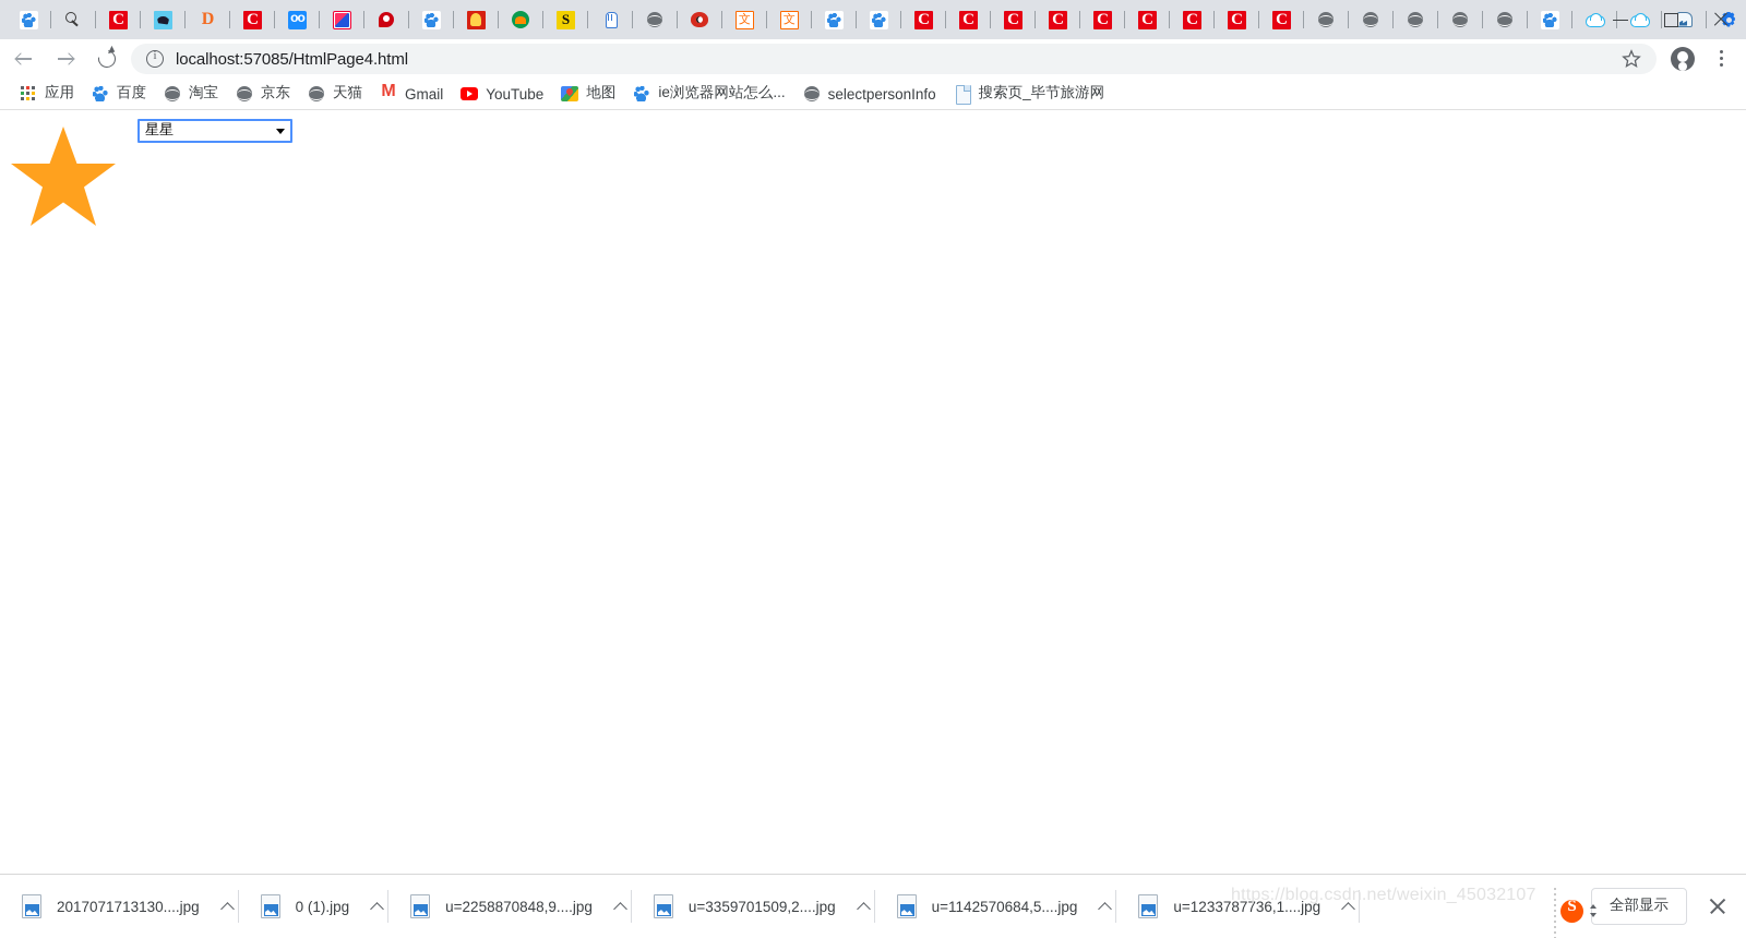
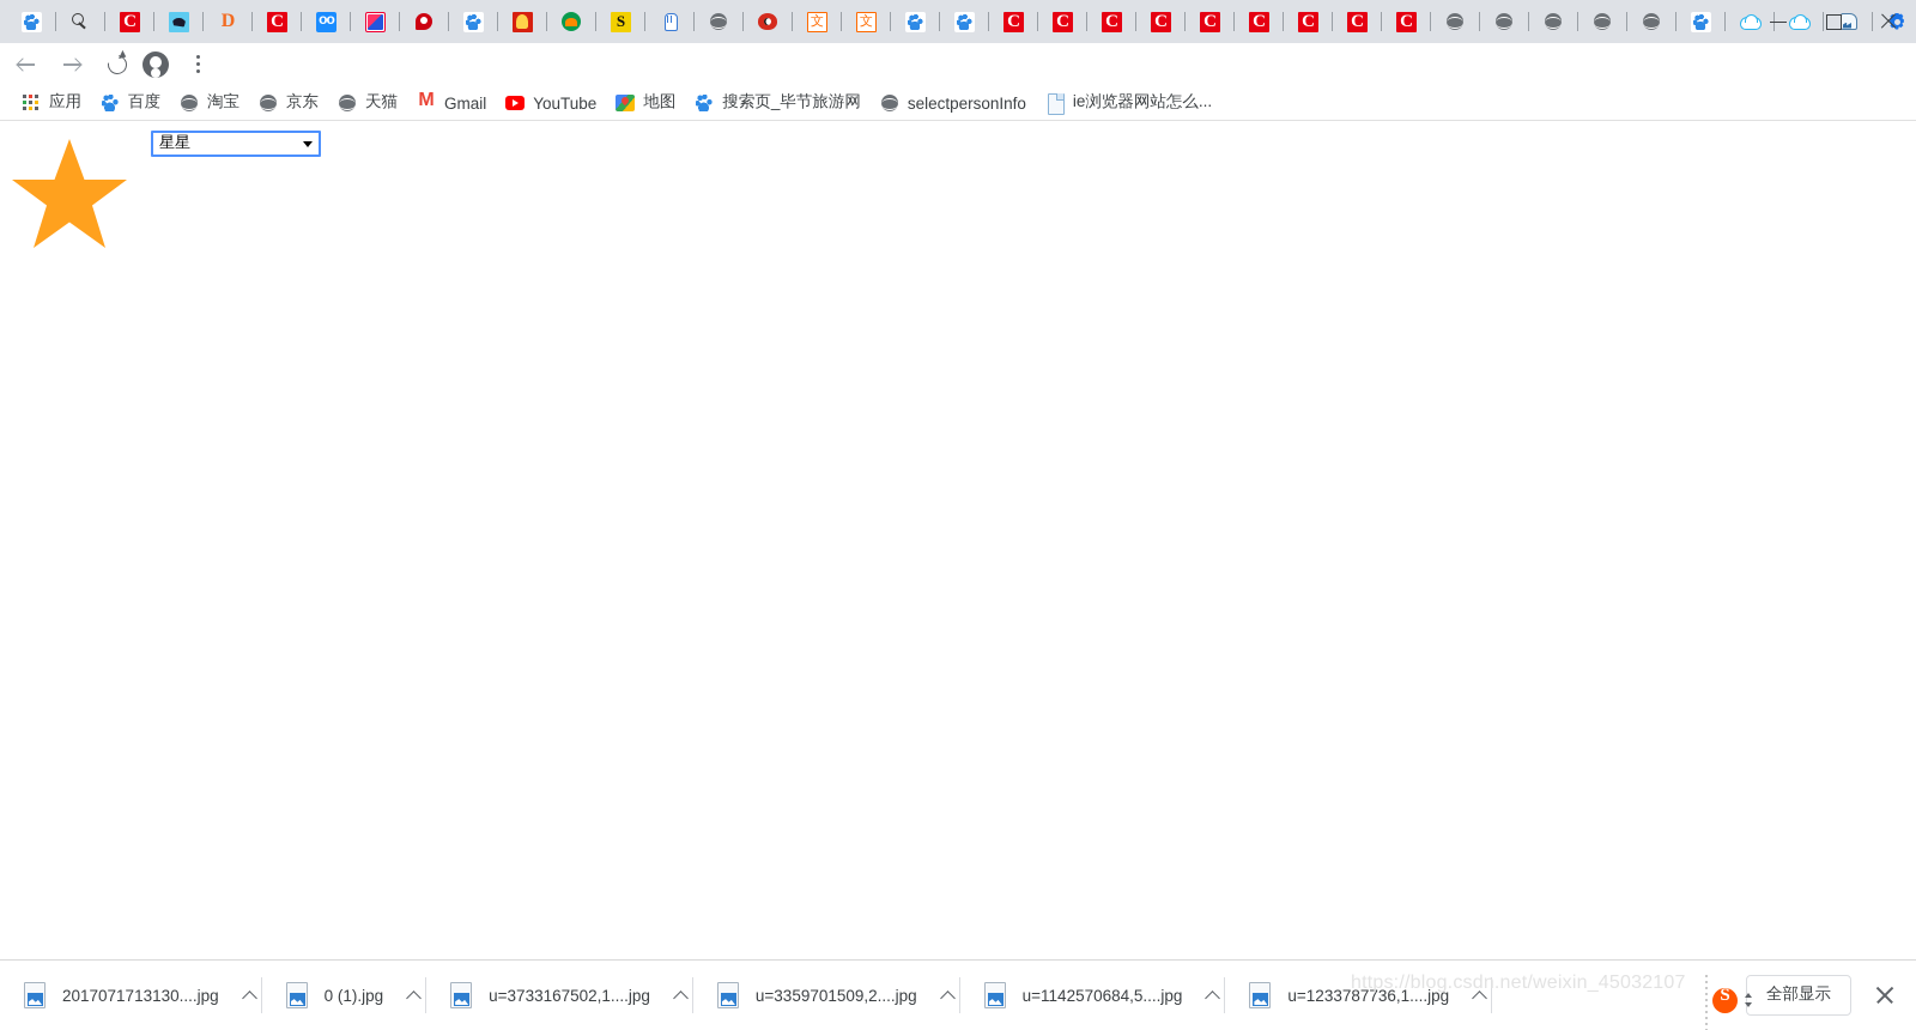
- localhost:57085/HtmlPage4.html
  应用
  百度
  淘宝
  京东
  天猫
  Gmail
  YouTube
  地图
- ie浏览器网站怎么...
+ 搜索页_毕节旅游网
  selectpersonInfo
- 搜索页_毕节旅游网
+ ie浏览器网站怎么...
  星星
  https://blog.csdn.net/weixin_45032107
  2017071713130....jpg
  0 (1).jpg
- u=2258870848,9....jpg
+ u=3733167502,1....jpg
  u=3359701509,2....jpg
  u=1142570684,5....jpg
  u=1233787736,1....jpg
  全部显示
